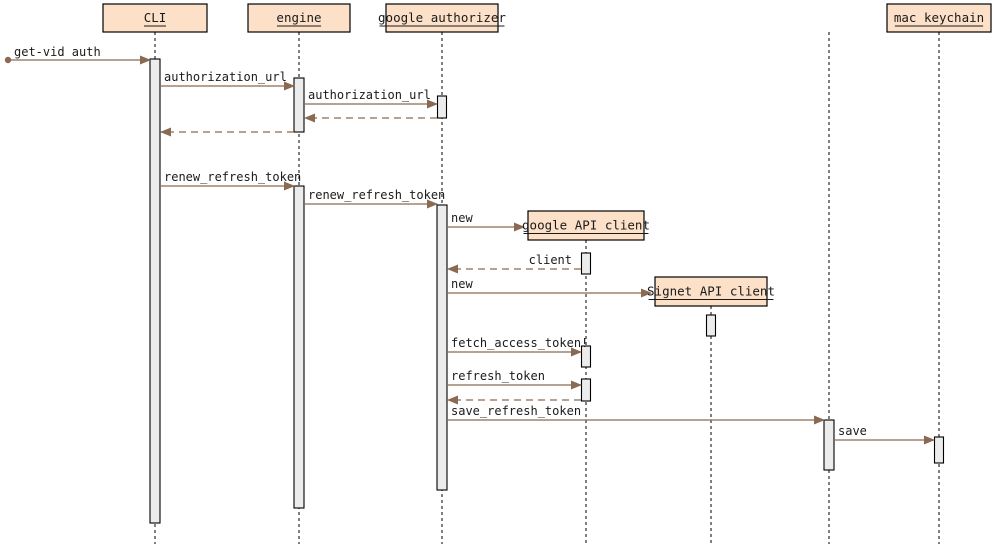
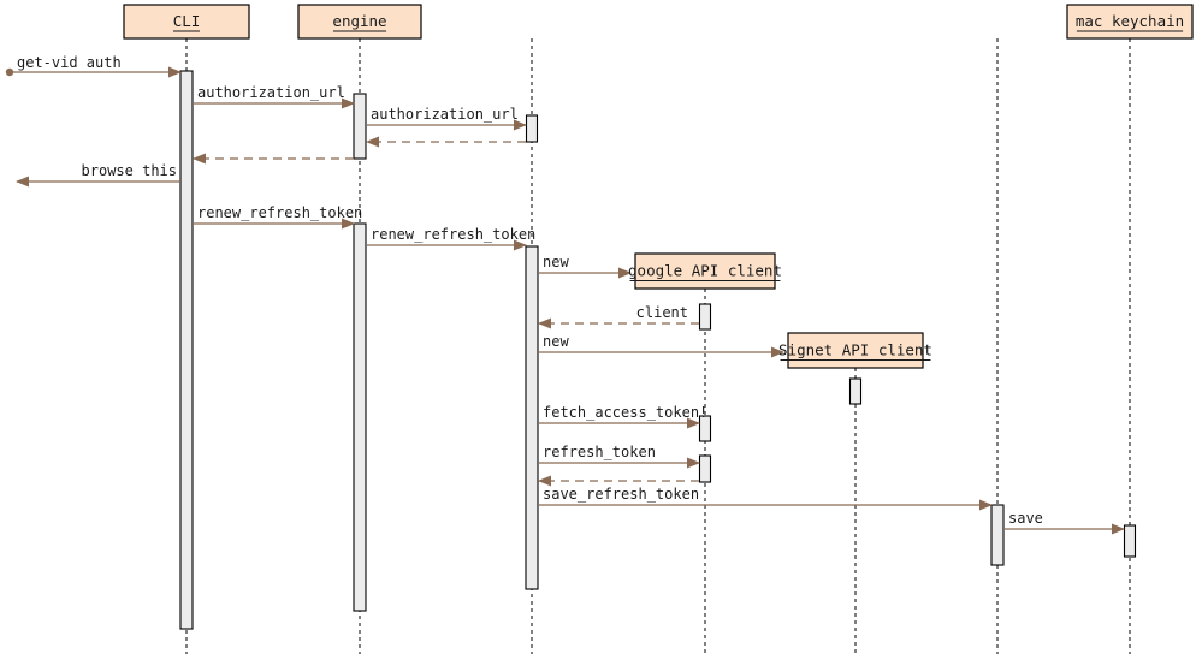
  get-vid auth
  authorization_url
  authorization_url
+ browse this
  renew_refresh_token
  renew_refresh_token
  new
  client
  new
  fetch_access_token!
  refresh_token
  save_refresh_token
  save
  CLI
  engine
- google authorizer
  google API client
  Signet API client
  mac keychain
